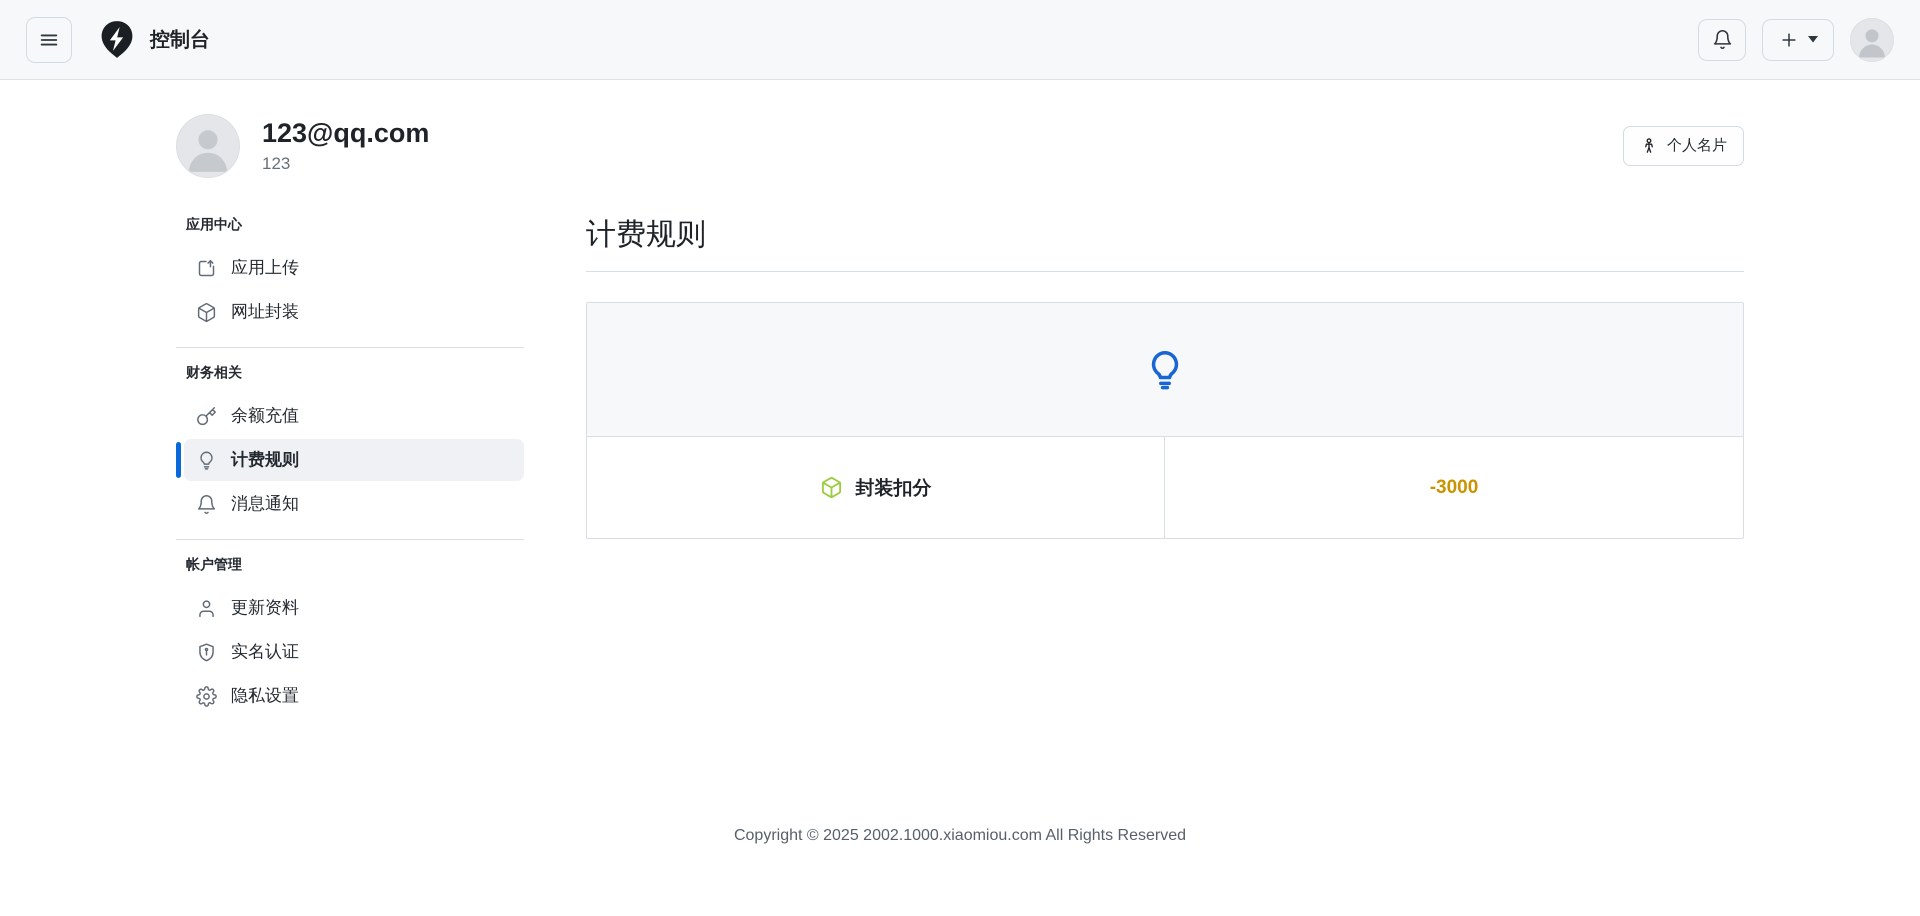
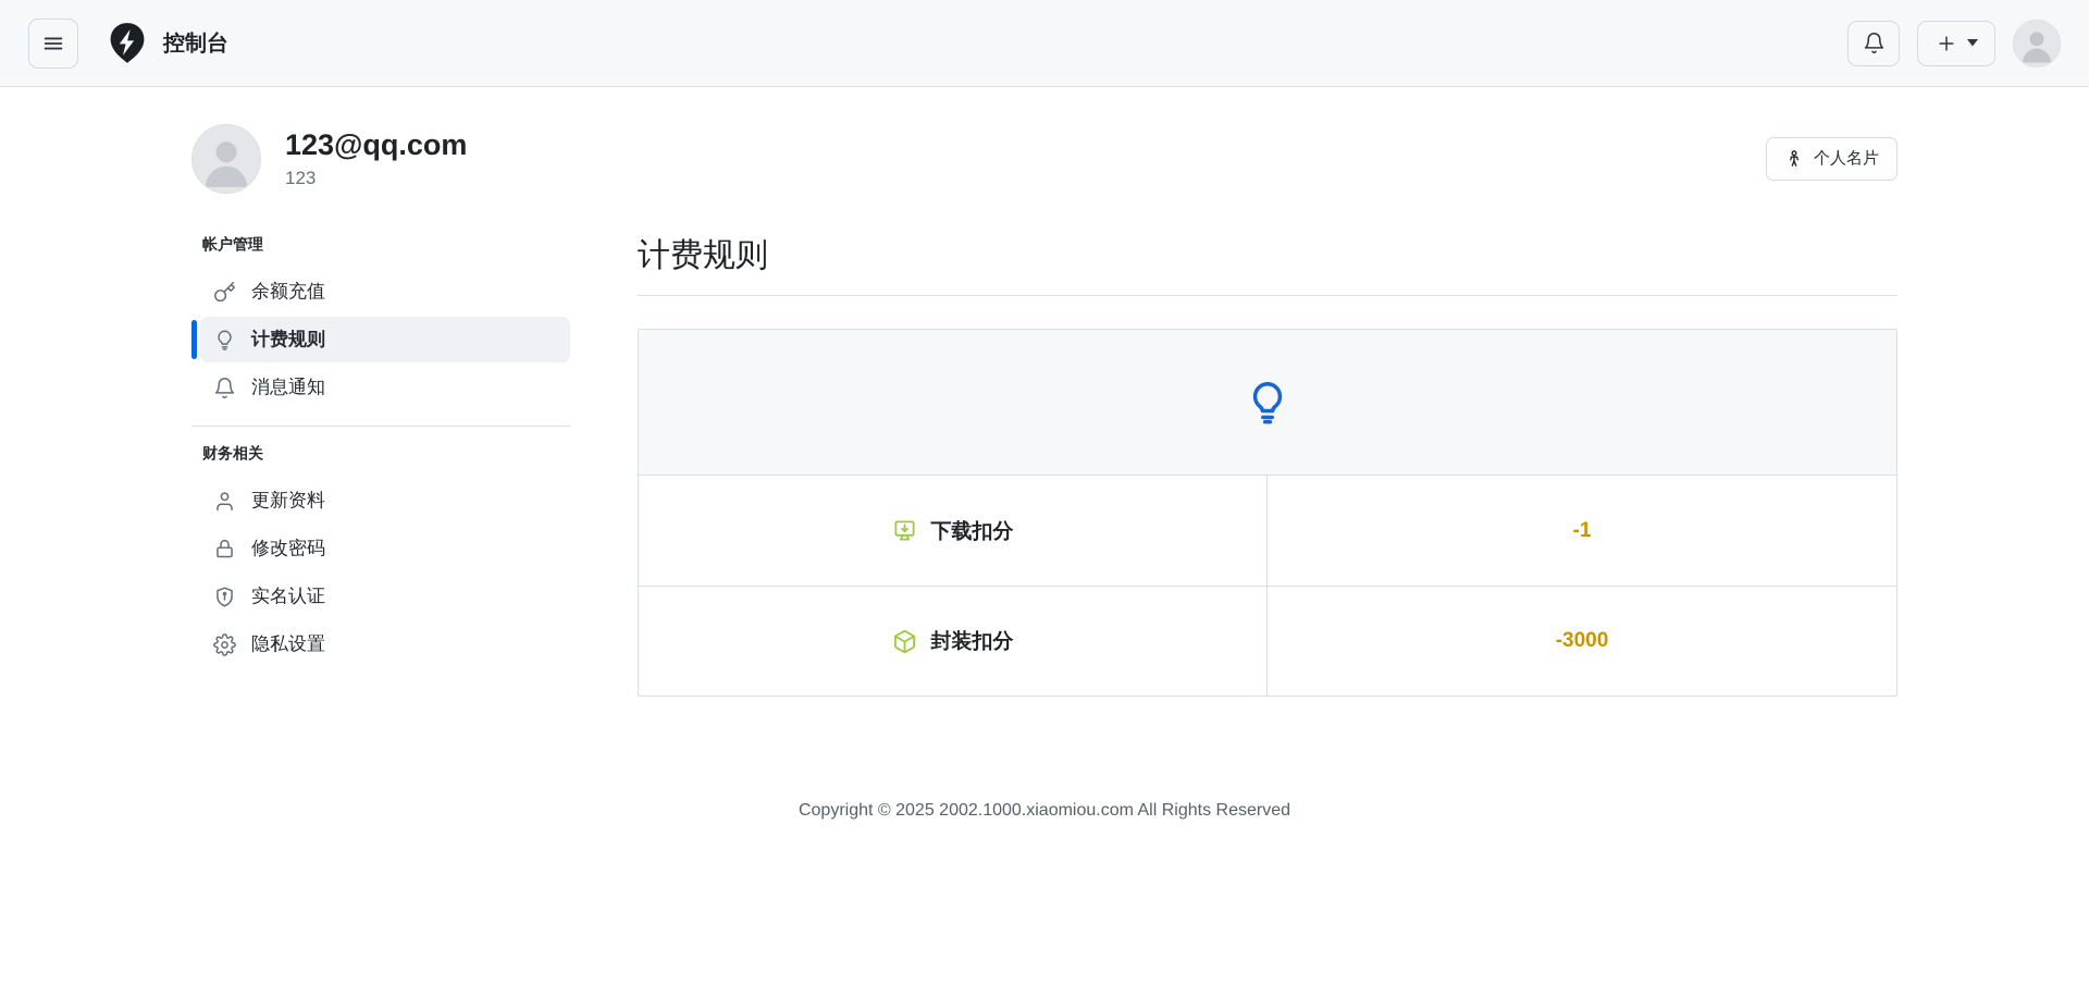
  控制台
  123@qq.com
  123
  个人名片
- 应用中心
- 应用上传
- 网址封装
- 财务相关
+ 帐户管理
  余额充值
  计费规则
  消息通知
- 帐户管理
+ 财务相关
  更新资料
+ 修改密码
  实名认证
  隐私设置
  计费规则
+ 下载扣分
+ -1
  封装扣分
  -3000
  Copyright © 2025 2002.1000.xiaomiou.com All Rights Reserved
